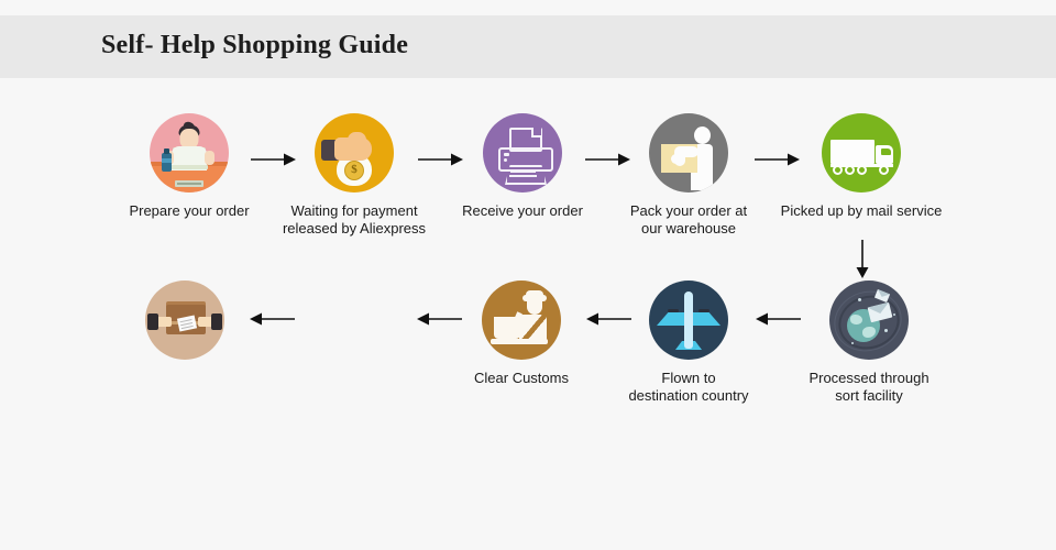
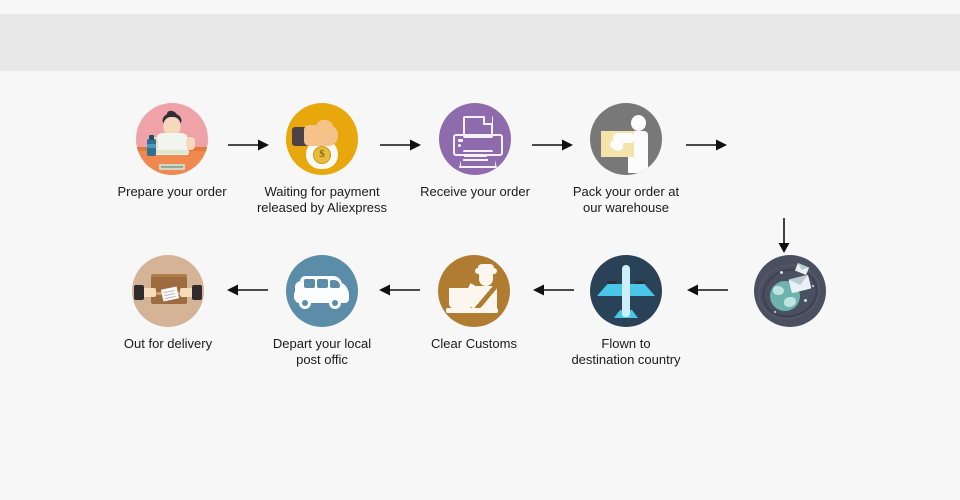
- Self- Help Shopping Guide
  Prepare your order
  $
  Waiting for payment
  released by Aliexpress
  Receive your order
  Pack your order at
  our warehouse
- Picked up by mail service
- Processed through
- sort facility
  Flown to
  destination country
  Clear Customs
+ Depart your local
+ post offic
+ Out for delivery
